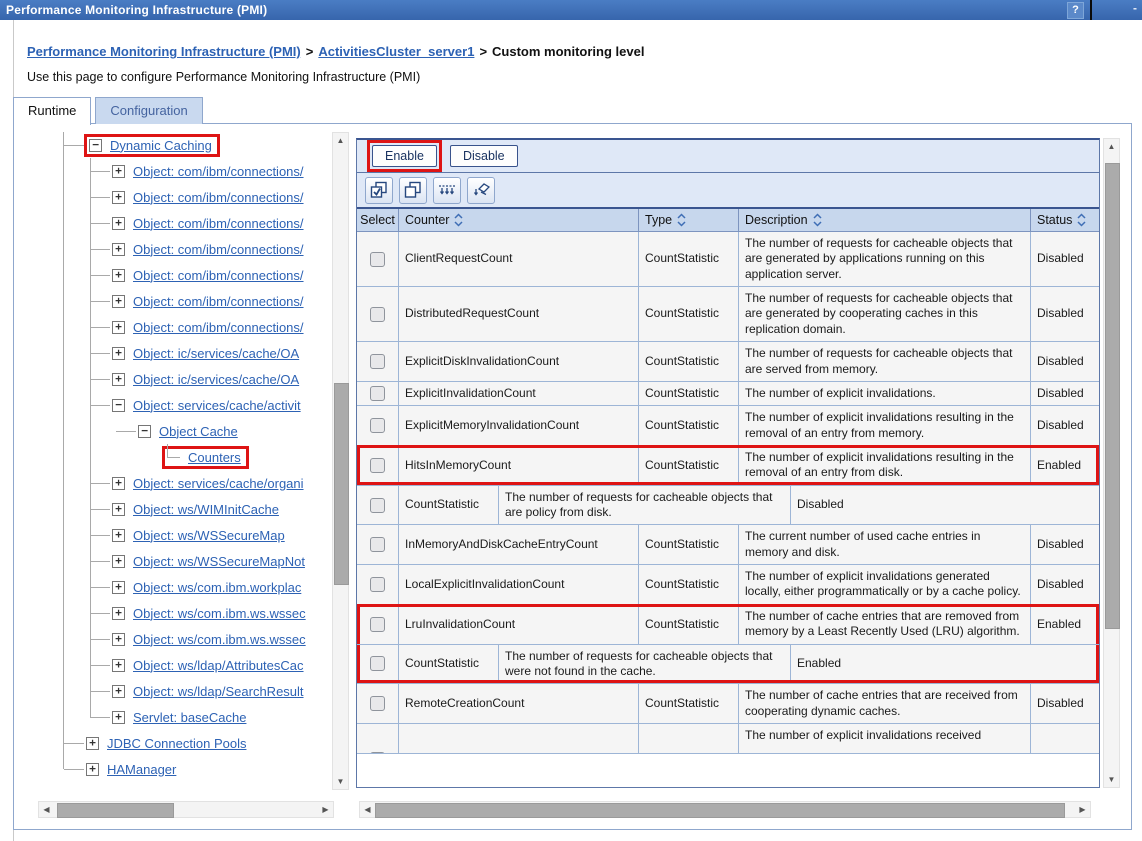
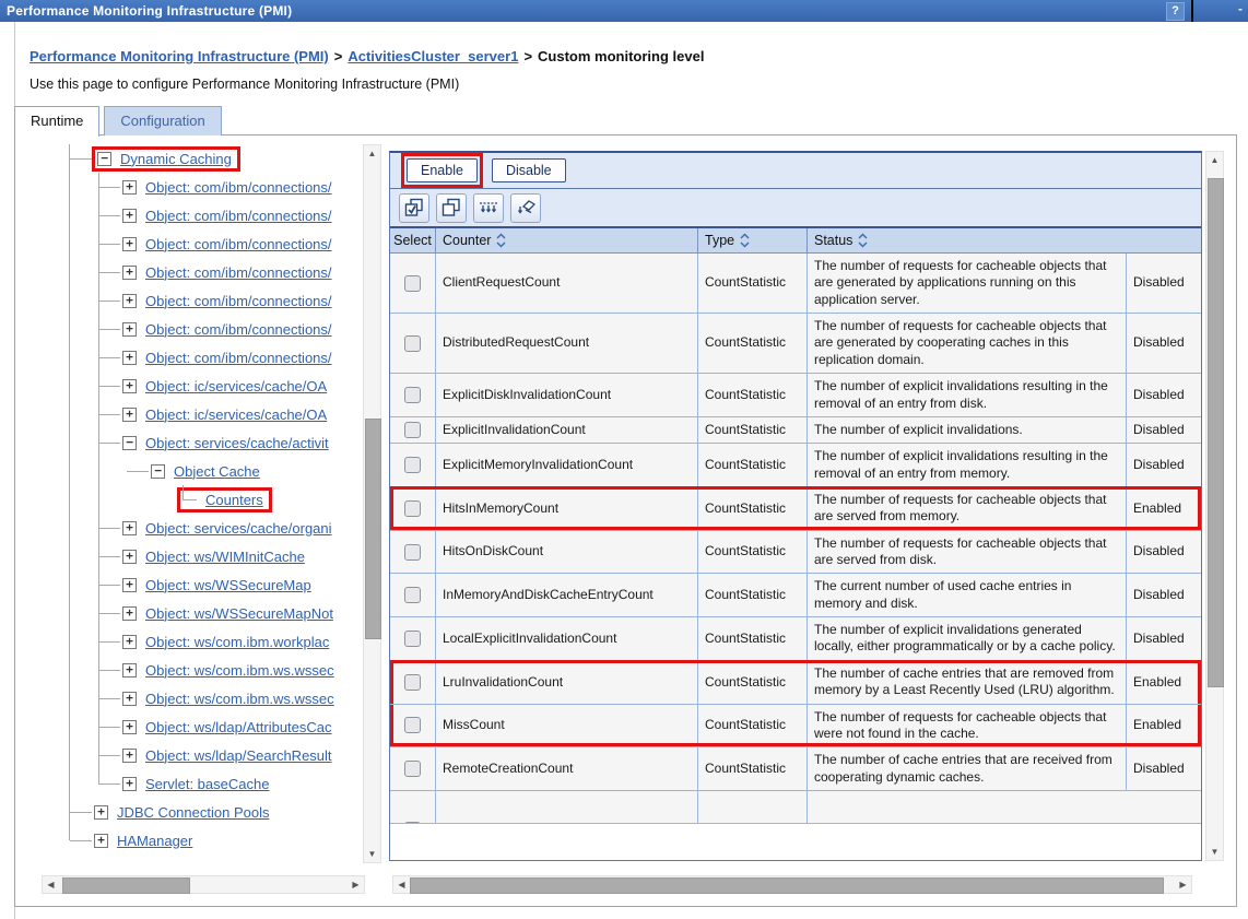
  Performance Monitoring Infrastructure (PMI)
  ?
  -
  Performance Monitoring Infrastructure (PMI) > ActivitiesCluster_server1 > Custom monitoring level
  Use this page to configure Performance Monitoring Infrastructure (PMI)
  Runtime
  Configuration
  −
  Dynamic Caching
  +
  Object: com/ibm/connections/
  +
  Object: com/ibm/connections/
  +
  Object: com/ibm/connections/
  +
  Object: com/ibm/connections/
  +
  Object: com/ibm/connections/
  +
  Object: com/ibm/connections/
  +
  Object: com/ibm/connections/
  +
  Object: ic/services/cache/OA
  +
  Object: ic/services/cache/OA
  −
  Object: services/cache/activit
  −
  Object Cache
  Counters
  +
  Object: services/cache/organi
  +
  Object: ws/WIMInitCache
  +
  Object: ws/WSSecureMap
  +
  Object: ws/WSSecureMapNot
  +
  Object: ws/com.ibm.workplac
  +
  Object: ws/com.ibm.ws.wssec
  +
  Object: ws/com.ibm.ws.wssec
  +
  Object: ws/ldap/AttributesCac
  +
  Object: ws/ldap/SearchResult
  +
  Servlet: baseCache
  +
  JDBC Connection Pools
  +
  HAManager
  ▲
  ▼
  ◀
  ▶
  Enable
  Disable
  Select
  Counter
  Type
- Description
  Status
  ClientRequestCount
  CountStatistic
  The number of requests for cacheable objects that are generated by applications running on this application server.
  Disabled
  DistributedRequestCount
  CountStatistic
  The number of requests for cacheable objects that are generated by cooperating caches in this replication domain.
  Disabled
  ExplicitDiskInvalidationCount
  CountStatistic
- The number of requests for cacheable objects that are served from memory.
+ The number of explicit invalidations resulting in the removal of an entry from disk.
  Disabled
  ExplicitInvalidationCount
  CountStatistic
  The number of explicit invalidations.
  Disabled
  ExplicitMemoryInvalidationCount
  CountStatistic
  The number of explicit invalidations resulting in the removal of an entry from memory.
  Disabled
  HitsInMemoryCount
  CountStatistic
- The number of explicit invalidations resulting in the removal of an entry from disk.
+ The number of requests for cacheable objects that are served from memory.
  Enabled
+ HitsOnDiskCount
  CountStatistic
- The number of requests for cacheable objects that are policy from disk.
+ The number of requests for cacheable objects that are served from disk.
  Disabled
  InMemoryAndDiskCacheEntryCount
  CountStatistic
  The current number of used cache entries in memory and disk.
  Disabled
  LocalExplicitInvalidationCount
  CountStatistic
  The number of explicit invalidations generated locally, either programmatically or by a cache policy.
  Disabled
  LruInvalidationCount
  CountStatistic
  The number of cache entries that are removed from memory by a Least Recently Used (LRU) algorithm.
  Enabled
+ MissCount
  CountStatistic
  The number of requests for cacheable objects that were not found in the cache.
  Enabled
  RemoteCreationCount
  CountStatistic
  The number of cache entries that are received from cooperating dynamic caches.
  Disabled
- The number of explicit invalidations received
  ▲
  ▼
  ◀
  ▶
